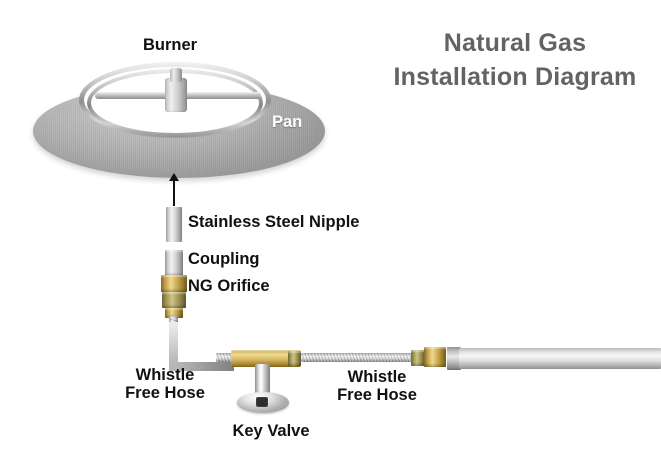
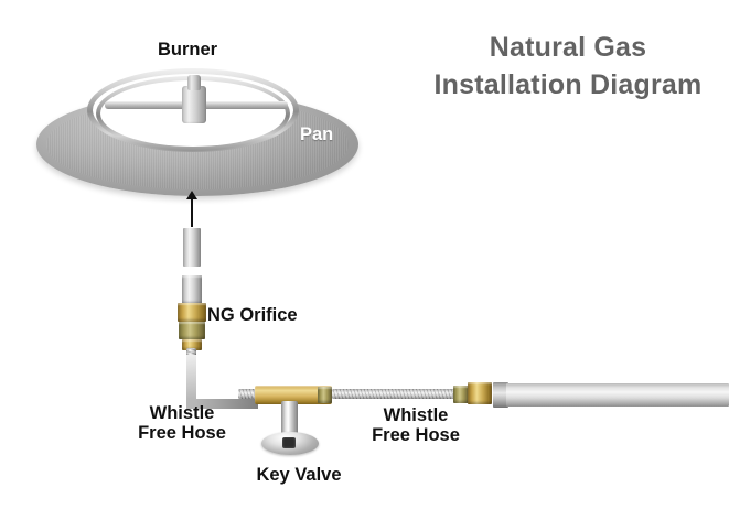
  Natural Gas
  Installation Diagram
  Burner
  Pan
- Stainless Steel Nipple
- Coupling
  NG Orifice
  Whistle
  Free Hose
  Key Valve
  Whistle
  Free Hose
